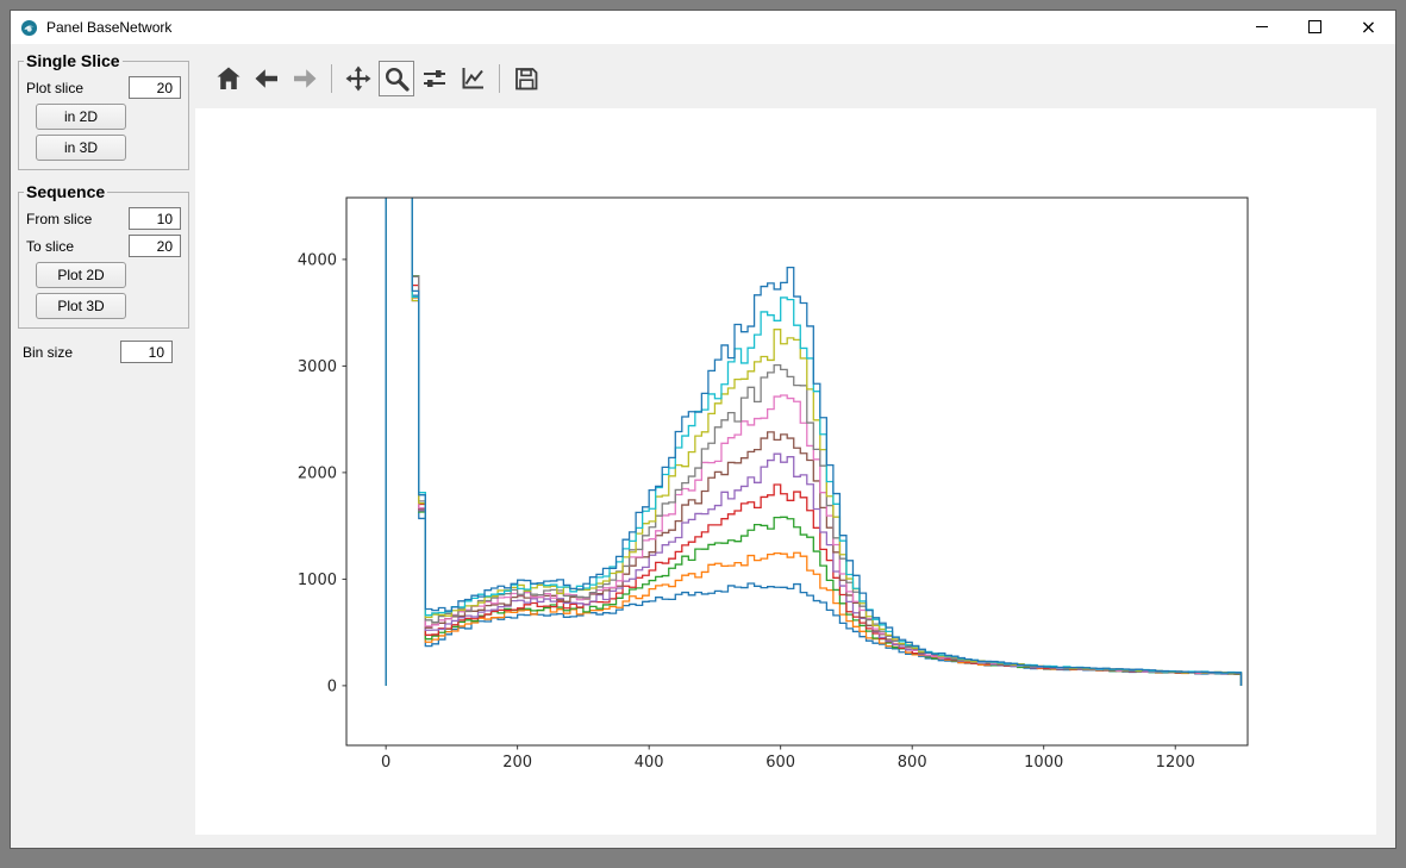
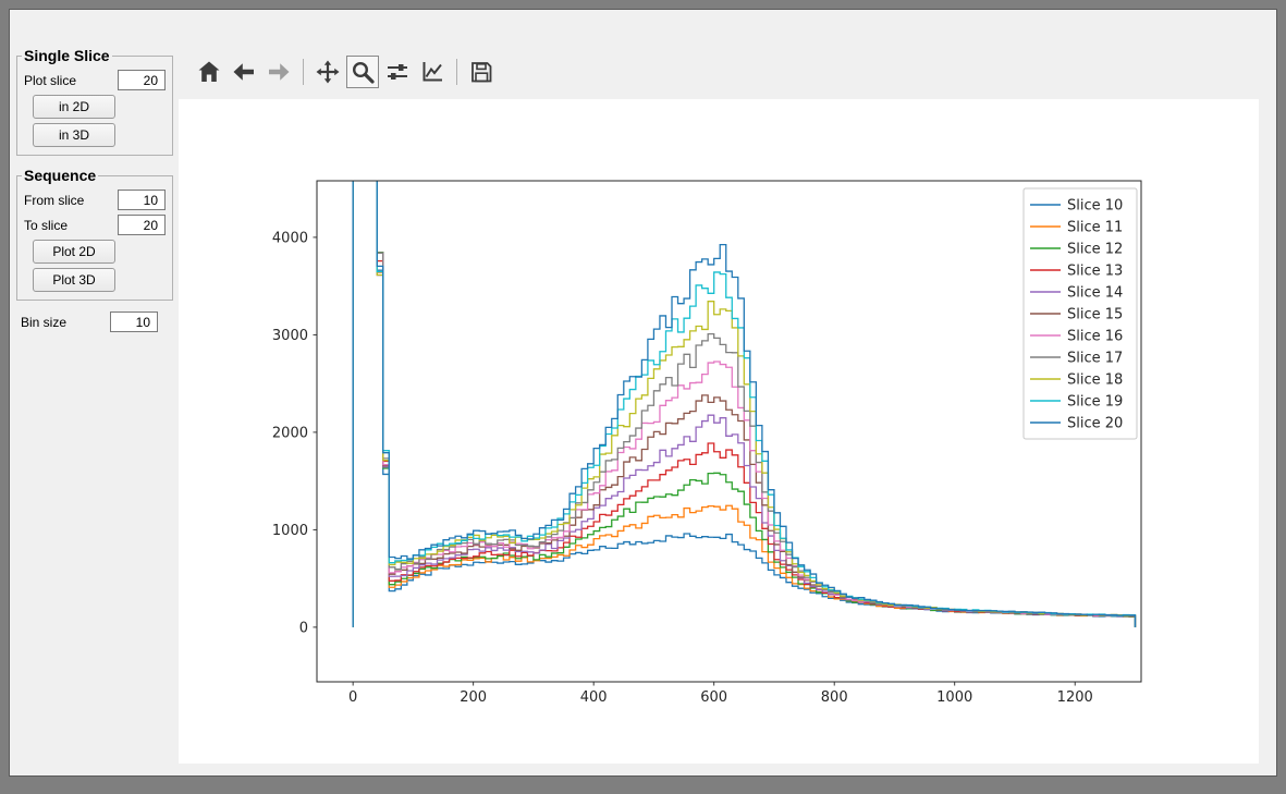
- Panel BaseNetwork
- ×
  Single Slice
  Plot slice
  20
  in 2D
  in 3D
  Sequence
  From slice
  10
  To slice
  20
  Plot 2D
  Plot 3D
  Bin size
  10
  0
  200
  400
  600
  800
  1000
  1200
  0
  1000
  2000
  3000
  4000
+ Slice 10
+ Slice 11
+ Slice 12
+ Slice 13
+ Slice 14
+ Slice 15
+ Slice 16
+ Slice 17
+ Slice 18
+ Slice 19
+ Slice 20
